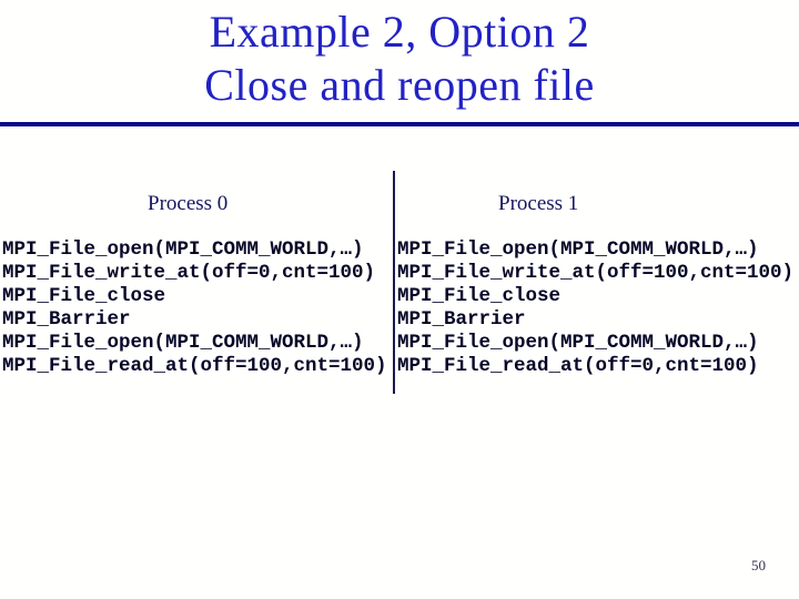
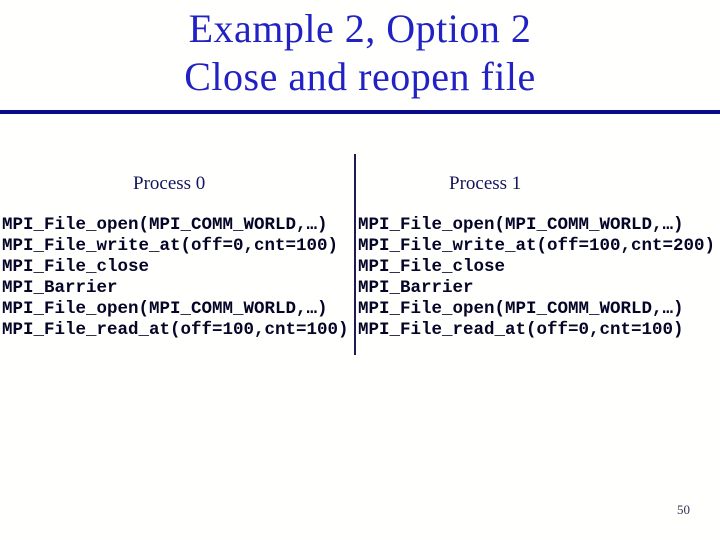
  Example 2, Option 2
  Close and reopen file
  Process 0
  Process 1
  MPI_File_open(MPI_COMM_WORLD,…)
  MPI_File_write_at(off=0,cnt=100)
  MPI_File_close
  MPI_Barrier
  MPI_File_open(MPI_COMM_WORLD,…)
  MPI_File_read_at(off=100,cnt=100)
  MPI_File_open(MPI_COMM_WORLD,…)
- MPI_File_write_at(off=100,cnt=100)
+ MPI_File_write_at(off=100,cnt=200)
  MPI_File_close
  MPI_Barrier
  MPI_File_open(MPI_COMM_WORLD,…)
  MPI_File_read_at(off=0,cnt=100)
  50
